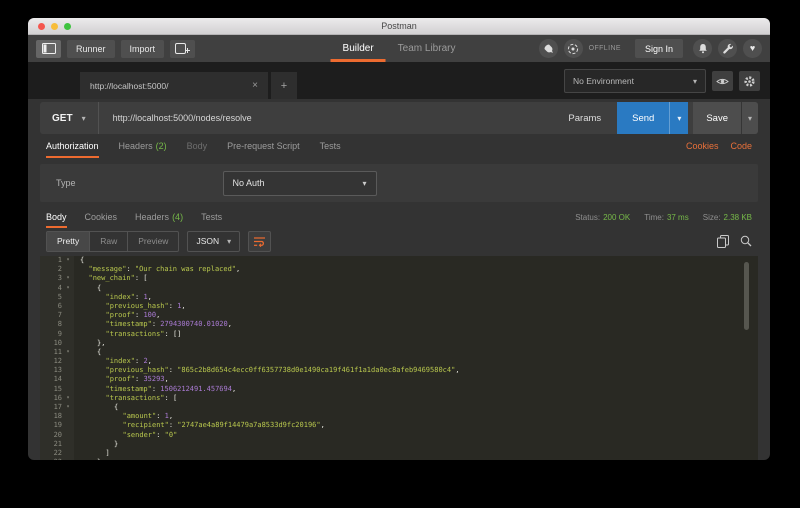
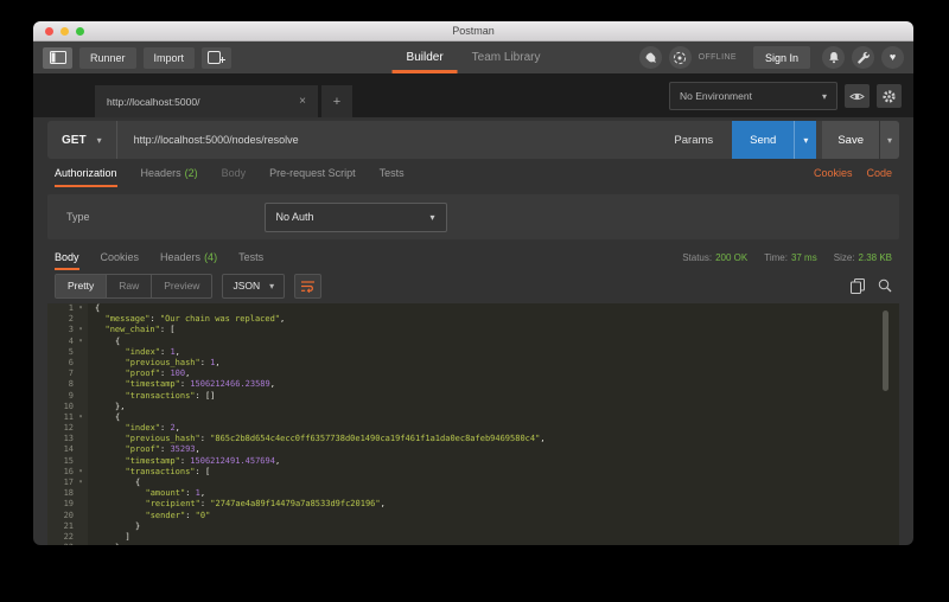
  Postman
  Runner
  Import
  Builder
  Team Library
  Sign In
  ♥
  http://localhost:5000/
  ×
  +
  No Environment
  ▾
  GET
  ▾
  http://localhost:5000/nodes/resolve
  Params
  Send
  ▾
  Save
  ▾
  Authorization
  Headers
  (2)
  Body
  Pre-request Script
  Tests
  Cookies
  Code
  Type
  No Auth
  ▾
  Body
  Cookies
  Headers
  (4)
  Tests
  Status:
  200 OK
  Time:
  37 ms
  Size:
  2.38 KB
  Pretty
  Raw
  Preview
  JSON
  ▾
  1
  {
  2
  "message": "Our chain was replaced",
  3
  "new_chain": [
  4
  {
  5
  "index": 1,
  6
  "previous_hash": 1,
  7
  "proof": 100,
  8
- "timestamp": 2794300740.01020,
+ "timestamp": 1506212466.23589,
  9
  "transactions": []
  10
  },
  11
  {
  12
  "index": 2,
  13
  "previous_hash": "865c2b8d654c4ecc0ff6357738d0e1490ca19f461f1a1da0ec8afeb9469580c4",
  14
  "proof": 35293,
  15
  "timestamp": 1506212491.457694,
  16
  "transactions": [
  17
  {
  18
  "amount": 1,
  19
  "recipient": "2747ae4a89f14479a7a8533d9fc20196",
  20
  "sender": "0"
  21
  }
  22
  ]
